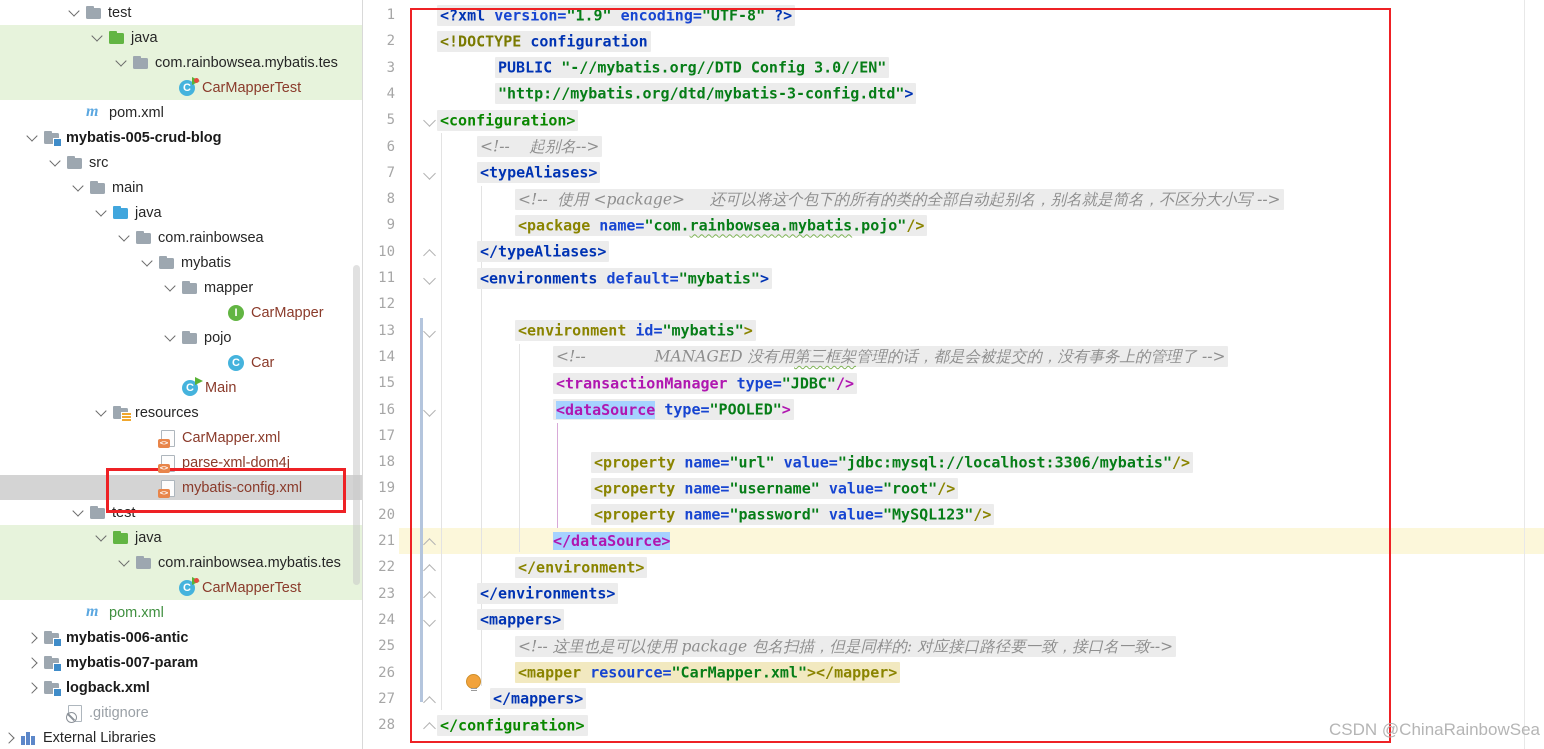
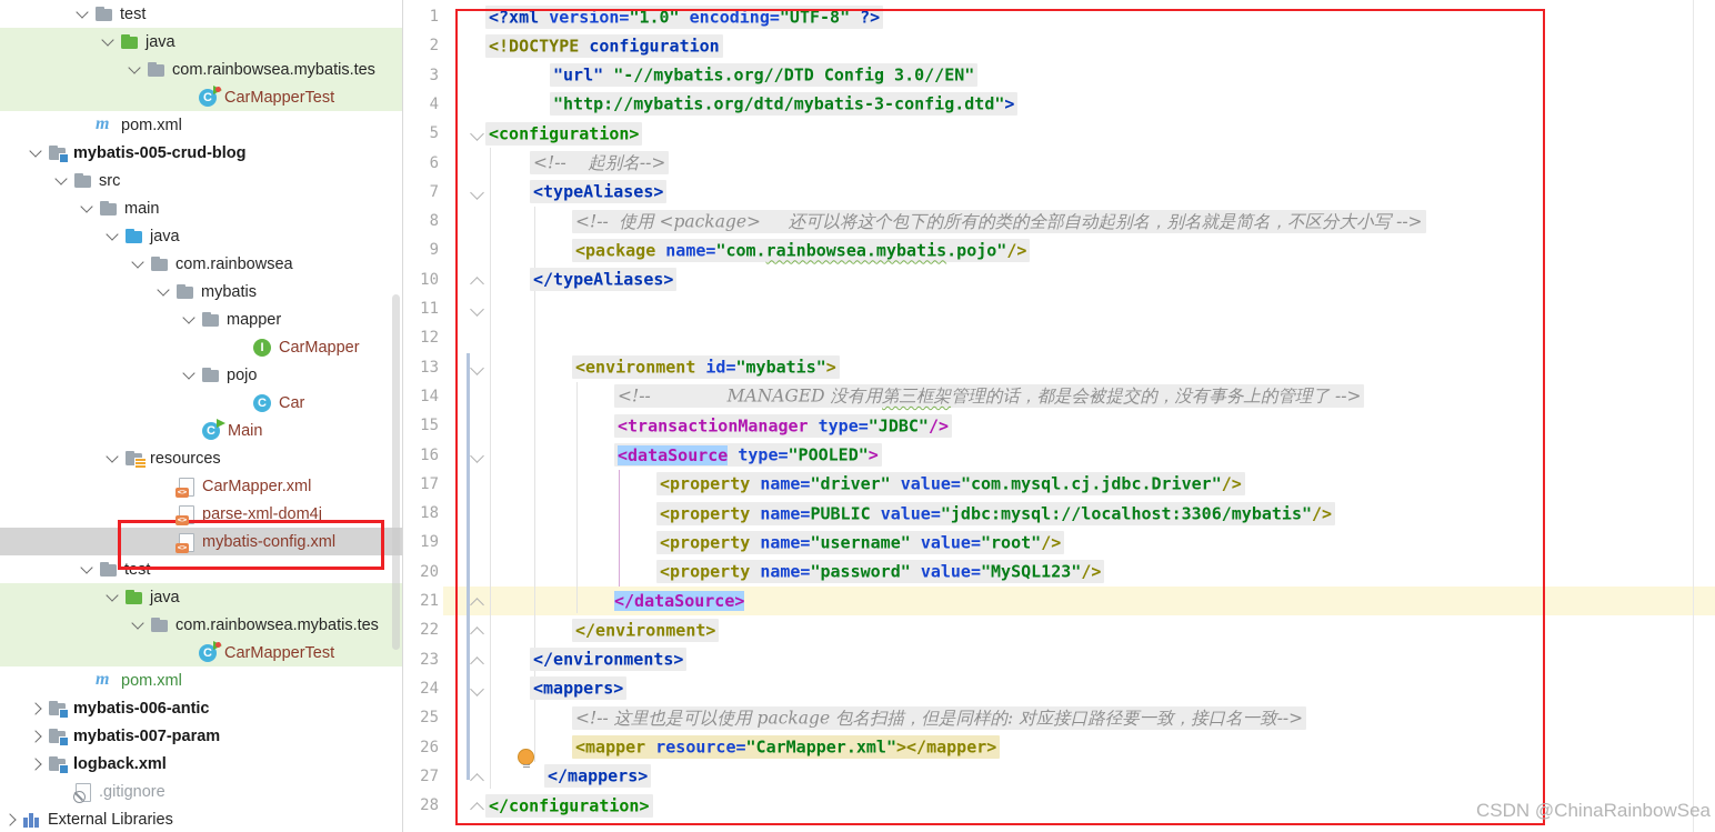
  test
  java
  com.rainbowsea.mybatis.tes
  C
  CarMapperTest
  m
  pom.xml
  mybatis-005-crud-blog
  src
  main
  java
  com.rainbowsea
  mybatis
  mapper
  I
  CarMapper
  pojo
  C
  Car
  C
  Main
  resources
  CarMapper.xml
  parse-xml-dom4j
  mybatis-config.xml
  test
  java
  com.rainbowsea.mybatis.tes
  C
  CarMapperTest
  m
  pom.xml
  mybatis-006-antic
  mybatis-007-param
  logback.xml
  .gitignore
  External Libraries
  1
- <?xml version="1.9" encoding="UTF-8" ?>
+ <?xml version="1.0" encoding="UTF-8" ?>
  2
  <!DOCTYPE configuration
  3
- PUBLIC "-//mybatis.org//DTD Config 3.0//EN"
+ "url" "-//mybatis.org//DTD Config 3.0//EN"
  4
  "http://mybatis.org/dtd/mybatis-3-config.dtd">
  5
  <configuration>
  6
  <!-- 起别名-->
  7
  <typeAliases>
  8
  <!-- 使用 <package> 还可以将这个包下的所有的类的全部自动起别名，别名就是简名，不区分大小写 -->
  9
  <package name="com.rainbowsea.mybatis.pojo"/>
  10
  </typeAliases>
  11
- <environments default="mybatis">
  12
  13
  <environment id="mybatis">
  14
  <!-- MANAGED 没有用第三框架管理的话，都是会被提交的，没有事务上的管理了 -->
  15
  <transactionManager type="JDBC"/>
  16
  <dataSource type="POOLED">
  17
+ <property name="driver" value="com.mysql.cj.jdbc.Driver"/>
  18
- <property name="url" value="jdbc:mysql://localhost:3306/mybatis"/>
+ <property name=PUBLIC value="jdbc:mysql://localhost:3306/mybatis"/>
  19
  <property name="username" value="root"/>
  20
  <property name="password" value="MySQL123"/>
  21
  </dataSource>
  22
  </environment>
  23
  </environments>
  24
  <mappers>
  25
  <!-- 这里也是可以使用 package 包名扫描，但是同样的: 对应接口路径要一致，接口名一致-->
  26
  <mapper resource="CarMapper.xml"></mapper>
  27
  </mappers>
  28
  </configuration>
  CSDN @ChinaRainbowSea
